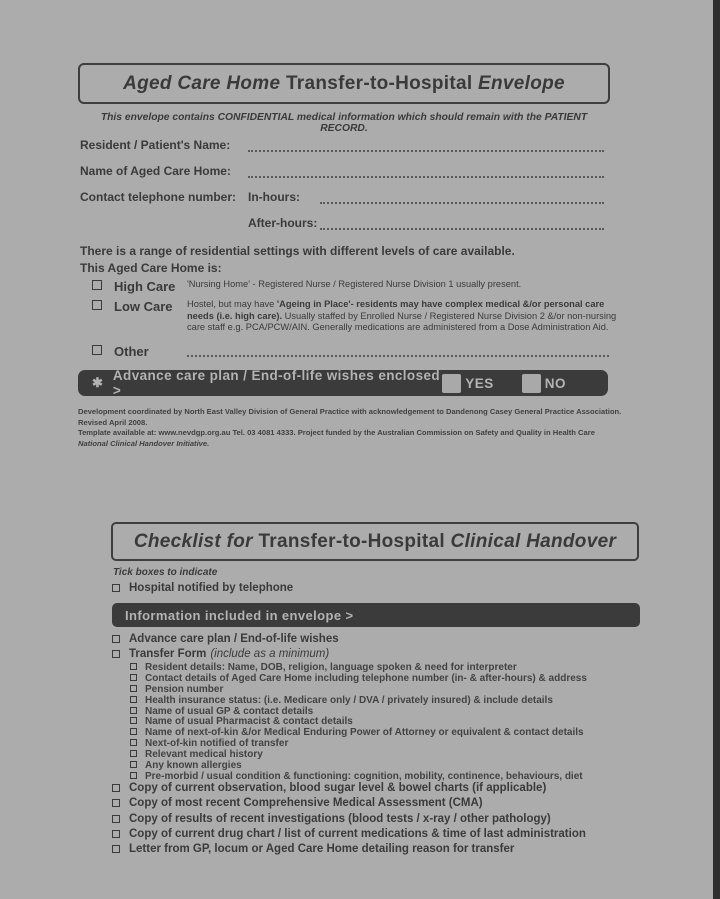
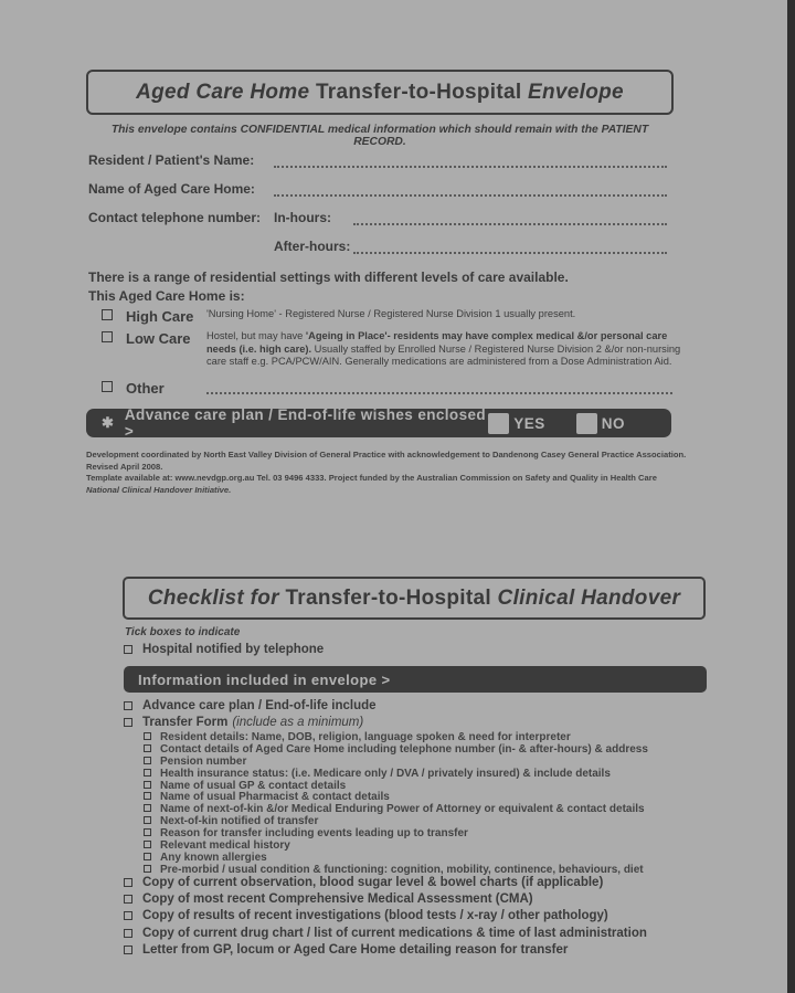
  Aged Care Home
  Transfer-to-Hospital
  Envelope
  This envelope contains CONFIDENTIAL medical information which should remain with the PATIENT RECORD.
  Resident / Patient's Name:
  Name of Aged Care Home:
  Contact telephone number:
  In-hours:
  After-hours:
  There is a range of residential settings with different levels of care available.
  This Aged Care Home is:
  High Care
  'Nursing Home' - Registered Nurse / Registered Nurse Division 1 usually present.
  Low Care
  Hostel, but may have 'Ageing in Place'- residents may have complex medical &/or personal care needs (i.e. high care). Usually staffed by Enrolled Nurse / Registered Nurse Division 2 &/or non-nursing care staff e.g. PCA/PCW/AIN. Generally medications are administered from a Dose Administration Aid.
  Other
  ✱
  Advance care plan / End-of-life wishes enclosed >
  YES
  NO
  Development coordinated by North East Valley Division of General Practice with acknowledgement to Dandenong Casey General Practice Association. Revised April 2008.
- Template available at: www.nevdgp.org.au Tel. 03 4081 4333. Project funded by the Australian Commission on Safety and Quality in Health Care National Clinical Handover Initiative.
+ Template available at: www.nevdgp.org.au Tel. 03 9496 4333. Project funded by the Australian Commission on Safety and Quality in Health Care National Clinical Handover Initiative.
  Checklist for
  Transfer-to-Hospital
  Clinical Handover
  Tick boxes to indicate
  Hospital notified by telephone
  Information included in envelope >
- Advance care plan / End-of-life wishes
+ Advance care plan / End-of-life include
  Transfer Form
  (include as a minimum)
  Resident details: Name, DOB, religion, language spoken & need for interpreter
  Contact details of Aged Care Home including telephone number (in- & after-hours) & address
  Pension number
  Health insurance status: (i.e. Medicare only / DVA / privately insured) & include details
  Name of usual GP & contact details
  Name of usual Pharmacist & contact details
  Name of next-of-kin &/or Medical Enduring Power of Attorney or equivalent & contact details
  Next-of-kin notified of transfer
+ Reason for transfer including events leading up to transfer
  Relevant medical history
  Any known allergies
  Pre-morbid / usual condition & functioning: cognition, mobility, continence, behaviours, diet
  Copy of current observation, blood sugar level & bowel charts (if applicable)
  Copy of most recent Comprehensive Medical Assessment (CMA)
  Copy of results of recent investigations (blood tests / x-ray / other pathology)
  Copy of current drug chart / list of current medications & time of last administration
  Letter from GP, locum or Aged Care Home detailing reason for transfer
